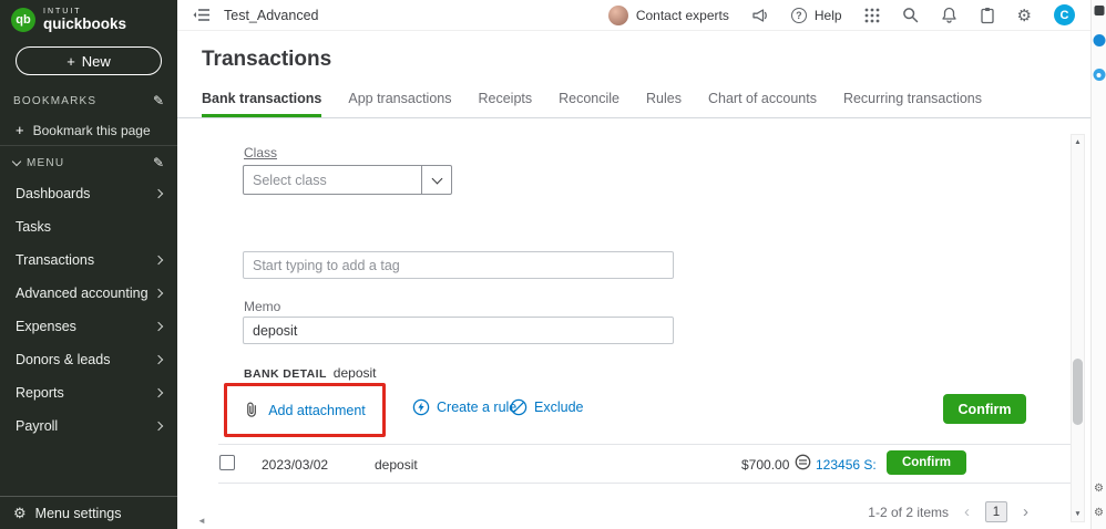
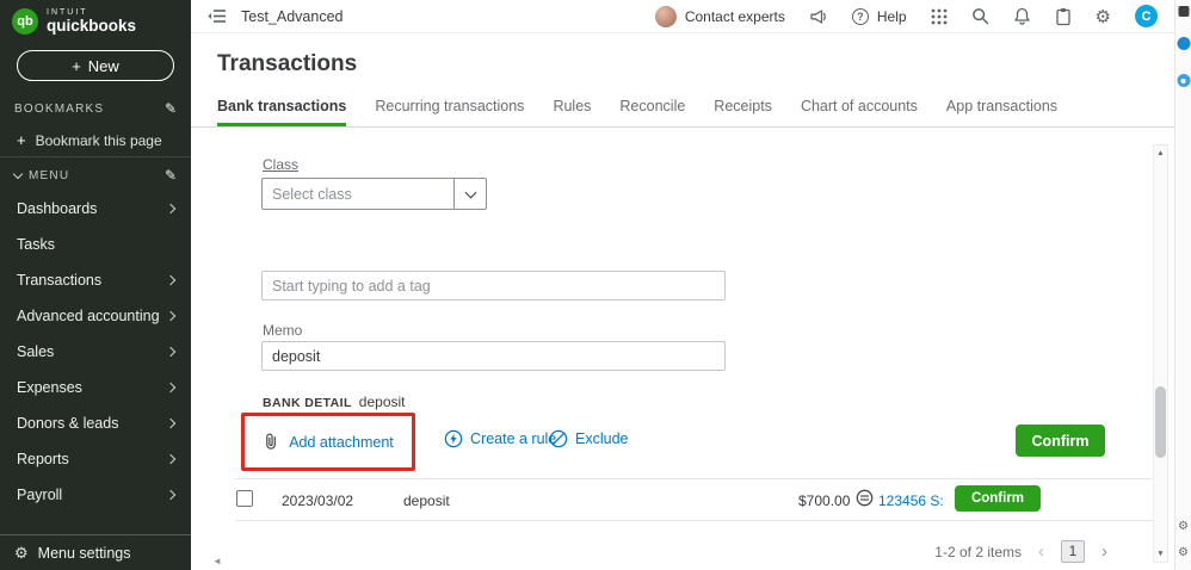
  qb
  quickbooks
  +
  New
  BOOKMARKS
  ✎
  +
  Bookmark this page
  MENU
  ✎
  Dashboards
  Tasks
  Transactions
  Advanced accounting
+ Sales
  Expenses
  Donors & leads
  Reports
  Payroll
  ⚙
  Menu settings
  Test_Advanced
  Contact experts
  ?
  Help
  ⚙
  C
  Transactions
  Bank transactions
- App transactions
+ Recurring transactions
- Receipts
+ Rules
  Reconcile
- Rules
+ Receipts
  Chart of accounts
- Recurring transactions
+ App transactions
  Class
  Select class
  Start typing to add a tag
  Memo
  deposit
  BANK DETAIL
  deposit
  Add attachment
  Create a rule
  Exclude
  Confirm
  2023/03/02
  deposit
  $700.00
  123456 S:
  Confirm
  1-2 of 2 items
  ‹
  1
  ›
  ◄
  ⚙
  ⚙
